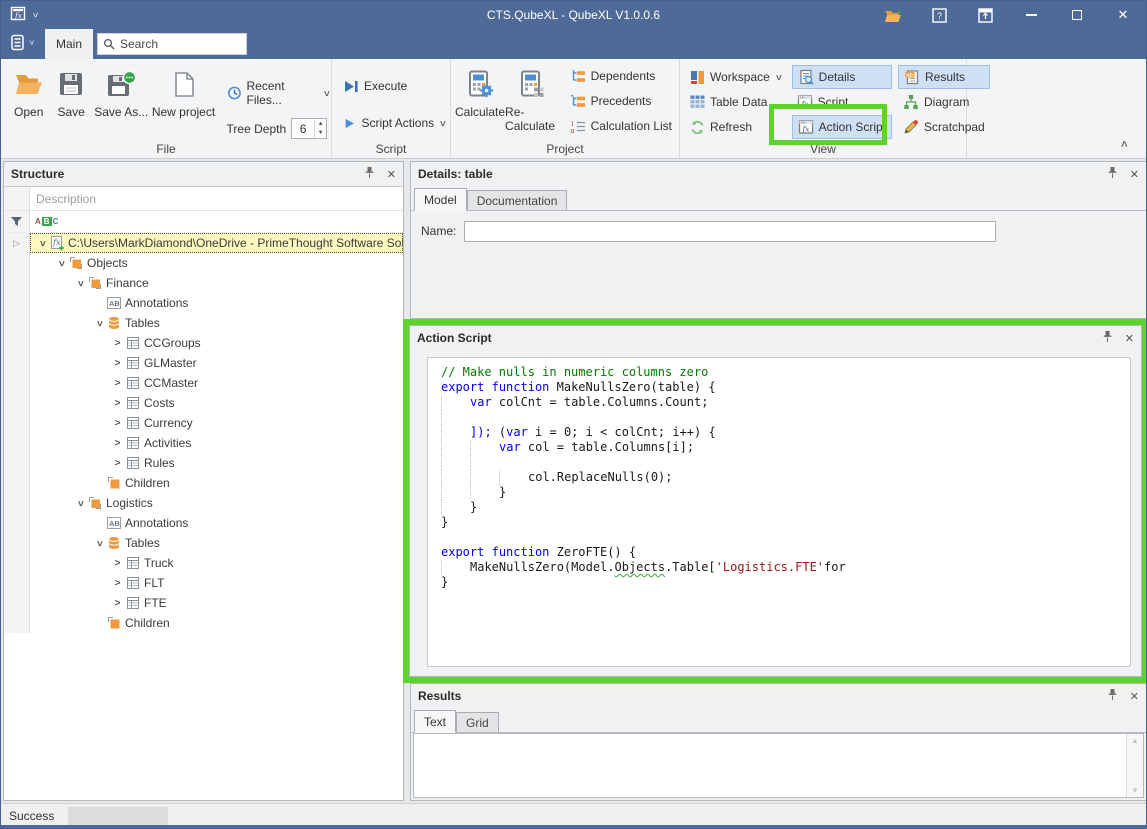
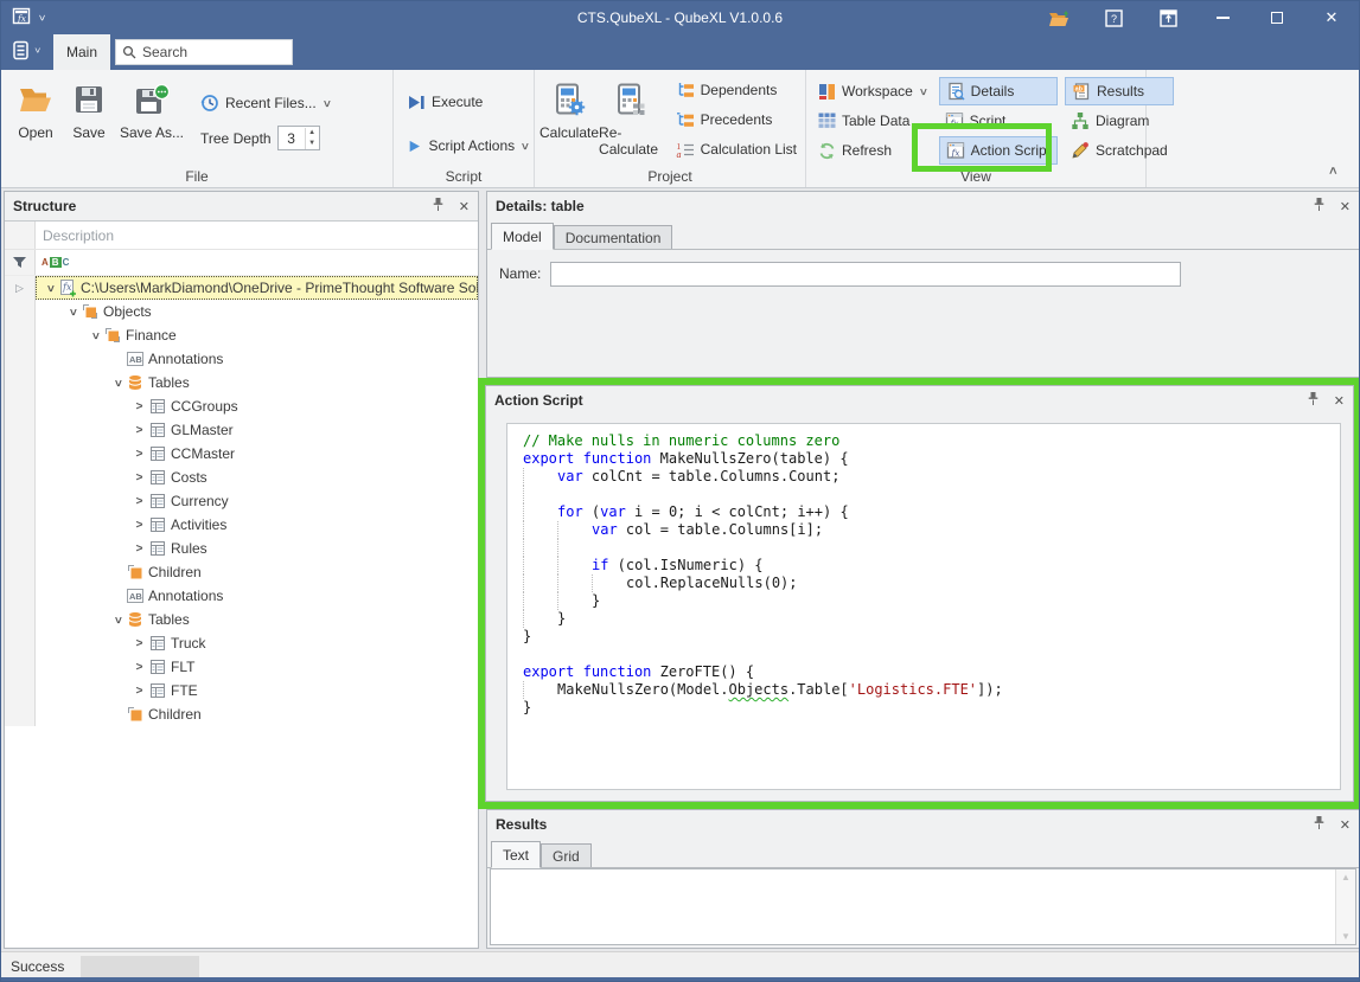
  fx
  CTS.QubeXL - QubeXL V1.0.0.6
  ?
  ✕
  Main
  Search
  Open
  Save
  Save As...
- New project
  Recent Files...
  Tree Depth
- 6
+ 3
  File
  Execute
  Script Actions
  Script
  Calculate
  Re-Calculate
  Dependents
  Precedents
  1
  a
  Calculation List
  Project
  Workspace
  Table Data
  Refresh
  Details
  fx
  Script
  fx
  Action Script
  Results
  Diagram
  Scratchpad
  View
  Structure
  ✕
  Description
  A
  B
  C
  ▷
  fx
  C:\Users\MarkDiamond\OneDrive - PrimeThought Software Sol
  Objects
  Finance
  AB
  Annotations
  Tables
  >
  CCGroups
  >
  GLMaster
  >
  CCMaster
  >
  Costs
  >
  Currency
  >
  Activities
  >
  Rules
  Children
- Logistics
  AB
  Annotations
  Tables
  >
  Truck
  >
  FLT
  >
  FTE
  Children
  Details: table
  ✕
  Model
  Documentation
  Name:
  Action Script
  ✕
  // Make nulls in numeric columns zero
  export
  function
  MakeNullsZero(table) {
  var
  colCnt = table.Columns.Count;
- ]);
+ for
  (
  var
  i = 0; i < colCnt; i++) {
  var
  col = table.Columns[i];
+ if
+ (col.IsNumeric) {
  col.ReplaceNulls(0);
  }
  }
  }
  export
  function
  ZeroFTE() {
  MakeNullsZero(Model.
  Objects
  .Table[
  'Logistics.FTE'
- for
+ ]);
  }
  Results
  ✕
  Text
  Grid
  ▲
  ▼
  Success
